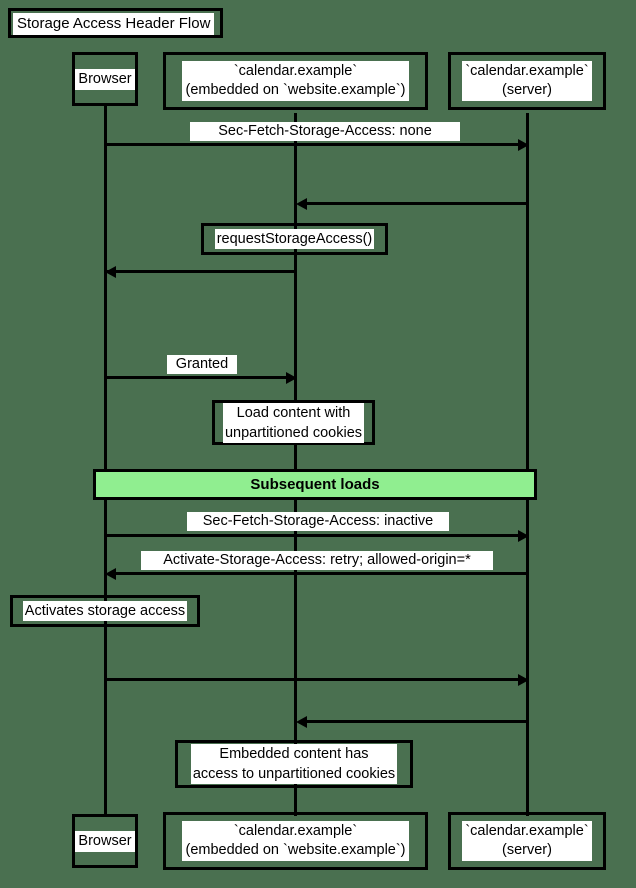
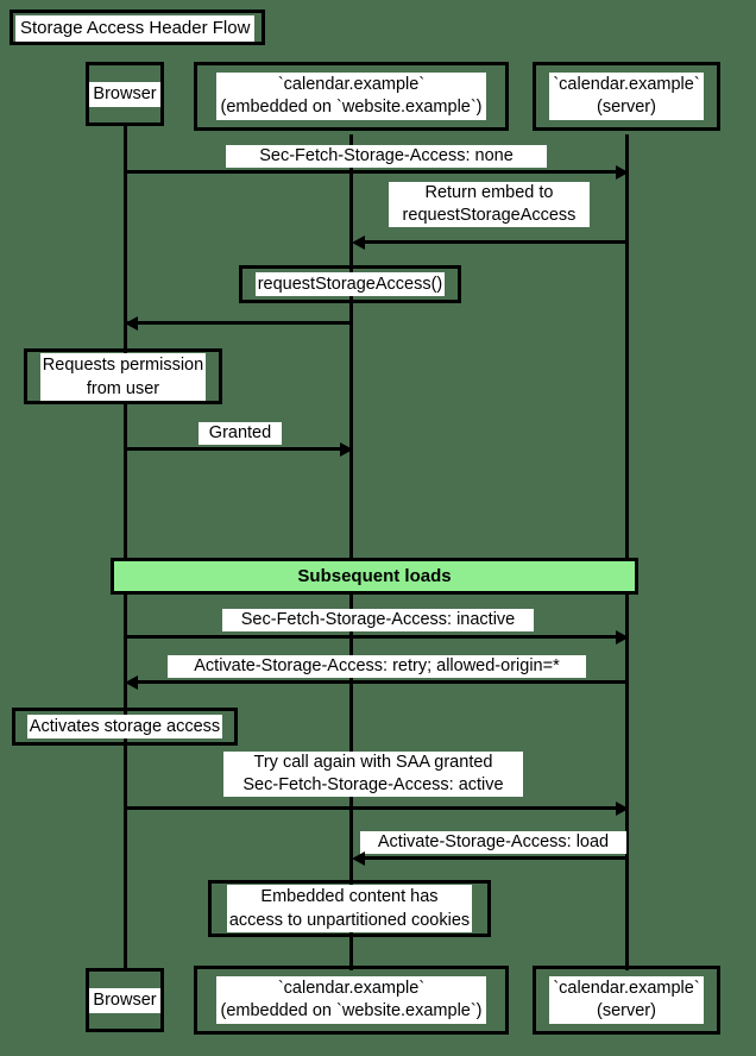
  Storage Access Header Flow
  Browser
  `calendar.example`
  (embedded on `website.example`)
  `calendar.example`
  (server)
  Sec-Fetch-Storage-Access: none
+ Return embed to
+ requestStorageAccess
  requestStorageAccess()
+ Requests permission
+ from user
  Granted
- Load content with
- unpartitioned cookies
  Subsequent loads
  Sec-Fetch-Storage-Access: inactive
  Activate-Storage-Access: retry; allowed-origin=*
  Activates storage access
+ Try call again with SAA granted
+ Sec-Fetch-Storage-Access: active
+ Activate-Storage-Access: load
  Embedded content has
  access to unpartitioned cookies
  Browser
  `calendar.example`
  (embedded on `website.example`)
  `calendar.example`
  (server)
